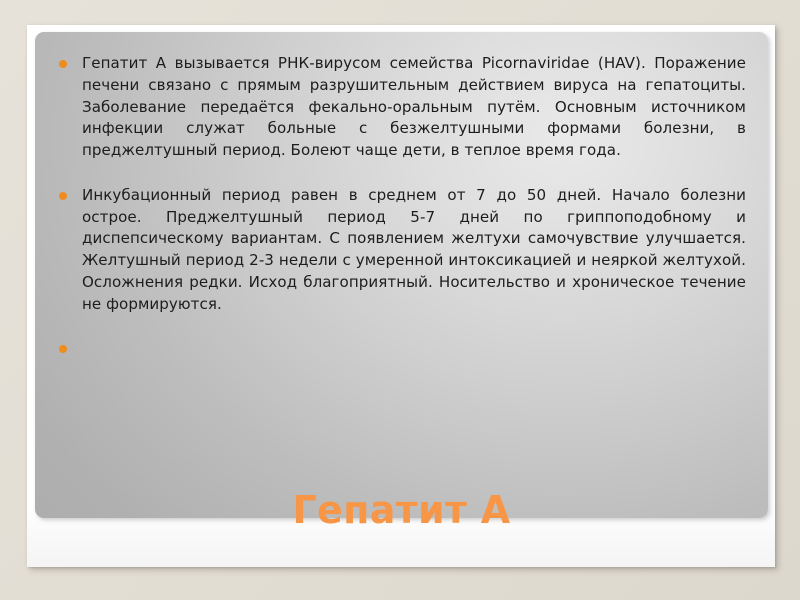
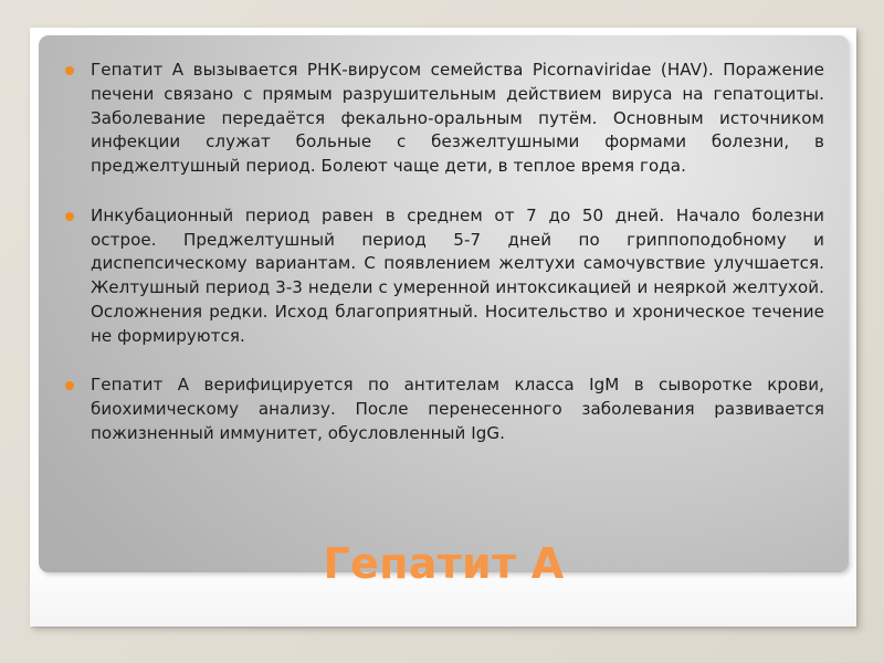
  Гепатит А вызывается РНК-вирусом семейства Picornaviridae (HAV). Поражение печени связано с прямым разрушительным действием вируса на гепатоциты. Заболевание передаётся фекально-оральным путём. Основным источником инфекции служат больные с безжелтушными формами болезни, в преджелтушный период. Болеют чаще дети, в теплое время года.
- Инкубационный период равен в среднем от 7 до 50 дней. Начало болезни острое. Преджелтушный период 5-7 дней по гриппоподобному и диспепсическому вариантам. С появлением желтухи самочувствие улучшается. Желтушный период 2-3 недели с умеренной интоксикацией и неяркой желтухой. Осложнения редки. Исход благоприятный. Носительство и хроническое течение не формируются.
+ Инкубационный период равен в среднем от 7 до 50 дней. Начало болезни острое. Преджелтушный период 5-7 дней по гриппоподобному и диспепсическому вариантам. С появлением желтухи самочувствие улучшается. Желтушный период 3-3 недели с умеренной интоксикацией и неяркой желтухой. Осложнения редки. Исход благоприятный. Носительство и хроническое течение не формируются.
+ Гепатит А верифицируется по антителам класса IgM в сыворотке крови, биохимическому анализу. После перенесенного заболевания развивается пожизненный иммунитет, обусловленный IgG.
  Гепатит А
